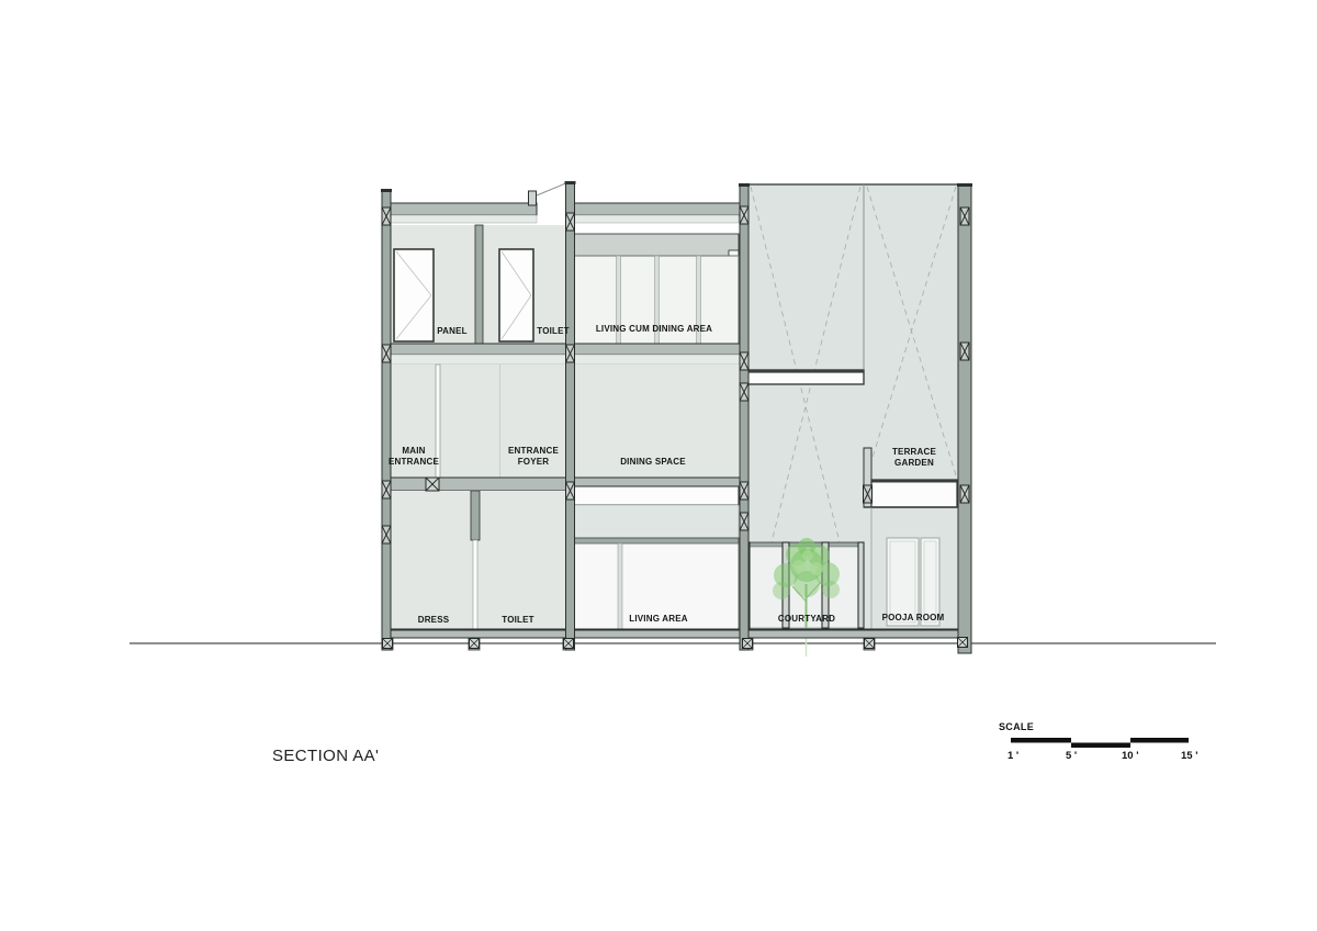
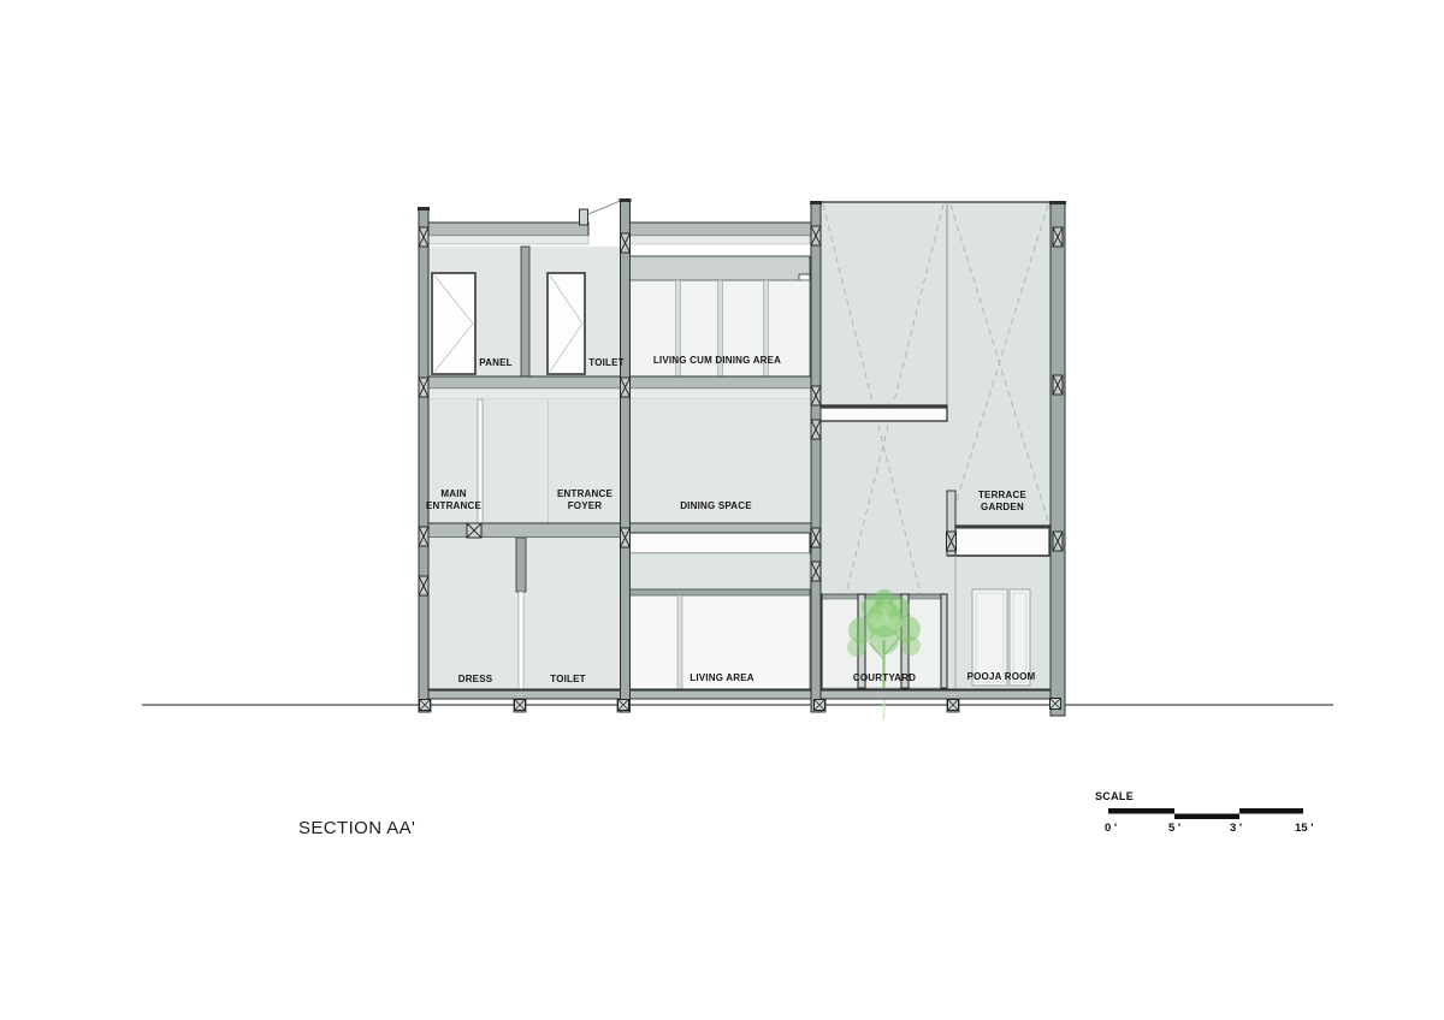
  PANEL
  TOILET
  LIVING CUM DINING AREA
  MAIN
  ENTRANCE
  ENTRANCE
  FOYER
  DINING SPACE
  TERRACE
  GARDEN
  DRESS
  TOILET
  LIVING AREA
  COURTYARD
  POOJA ROOM
  SECTION AA'
  SCALE
- 1 '
+ 0 '
  5 '
- 10 '
+ 3 '
  15 '
